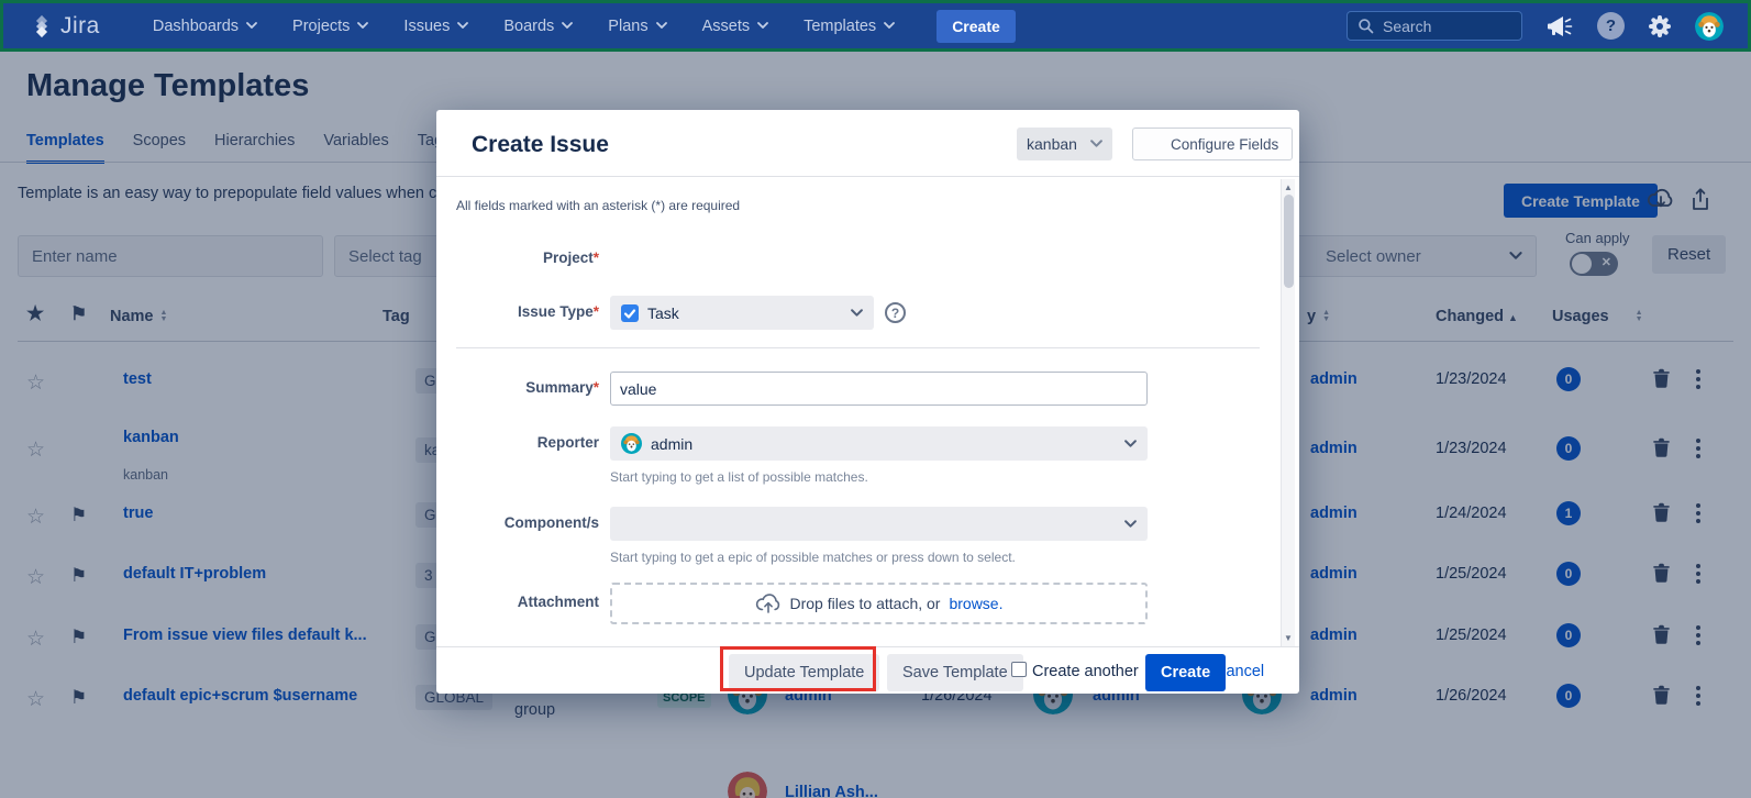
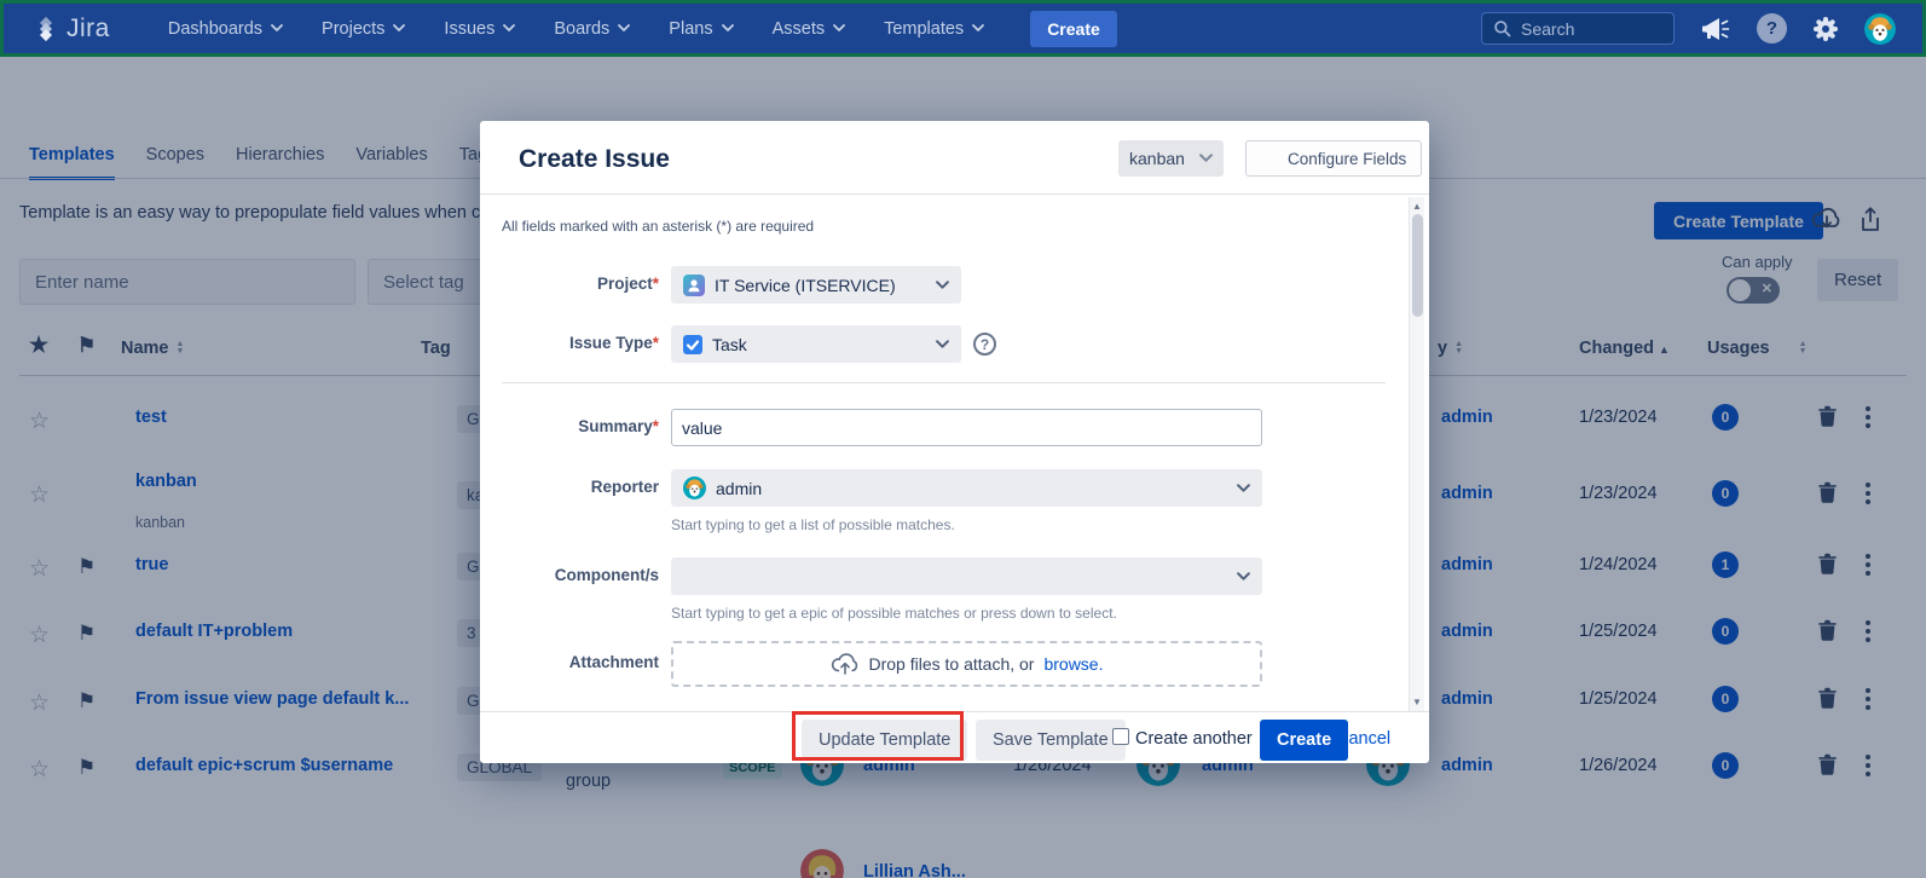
  Jira
  Dashboards
  Projects
  Issues
  Boards
  Plans
  Assets
  Templates
  Create
  Search
  ?
- Manage Templates
  Templates
  Scopes
  Hierarchies
  Variables
  Template is an easy way to prepopulate field values when c
  Create Template
  Enter name
  Select tag
- Select owner
  Can apply
  ✕
  Reset
  ★
  ⚑
  Name
  Tag
  y
  Changed ▲
  Usages
  ☆
  test
  admin
  1/23/2024
  0
  ☆
  kanban
  kanban
  admin
  1/23/2024
  0
  ☆
  ⚑
  true
  admin
  1/24/2024
  1
  ☆
  ⚑
  default IT+problem
  admin
  1/25/2024
  0
  ☆
  ⚑
- From issue view files default k...
+ From issue view page default k...
  admin
  1/25/2024
  0
  ☆
  ⚑
  default epic+scrum $username
  GLOBAL
  group
  SCOPE
  admin
  1/26/2024
  admin
  admin
  1/26/2024
  0
  Lillian Ash...
  Create Issue
  kanban
  Configure Fields
  All fields marked with an asterisk (*) are required
  Project*
+ IT Service (ITSERVICE)
  Issue Type*
  Task
  ?
  Summary*
  value
  Reporter
  admin
  Start typing to get a list of possible matches.
  Component/s
  Start typing to get a epic of possible matches or press down to select.
  Attachment
  Drop files to attach, or
  browse.
  ▲
  ▼
  Update Template
  Save Template
  Create another
  Create
  Cancel
